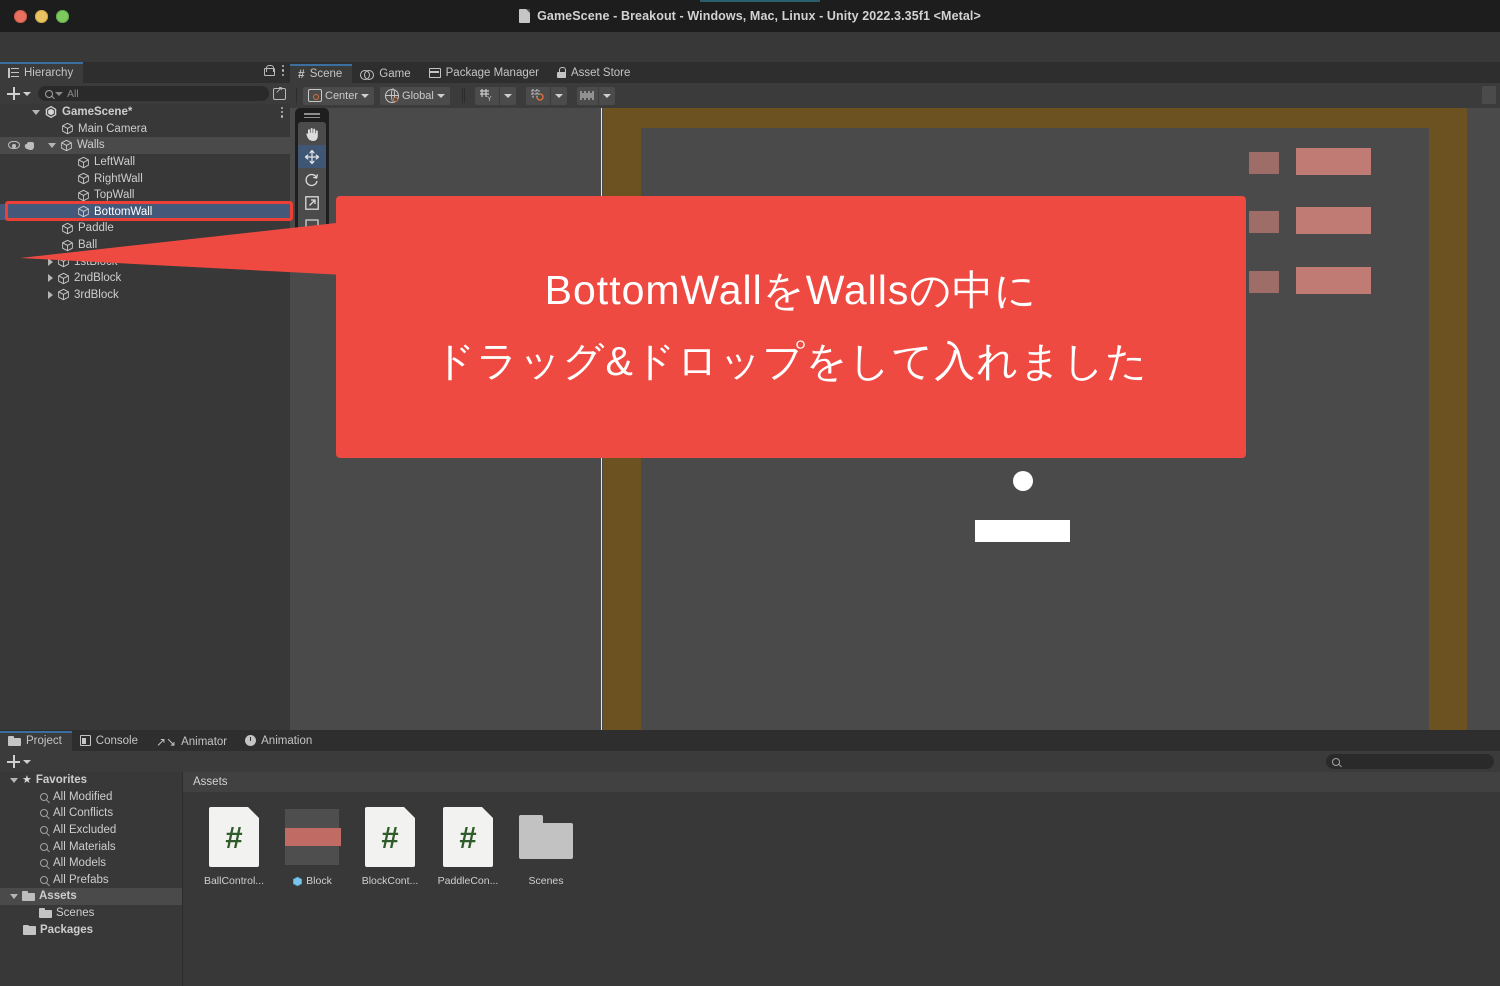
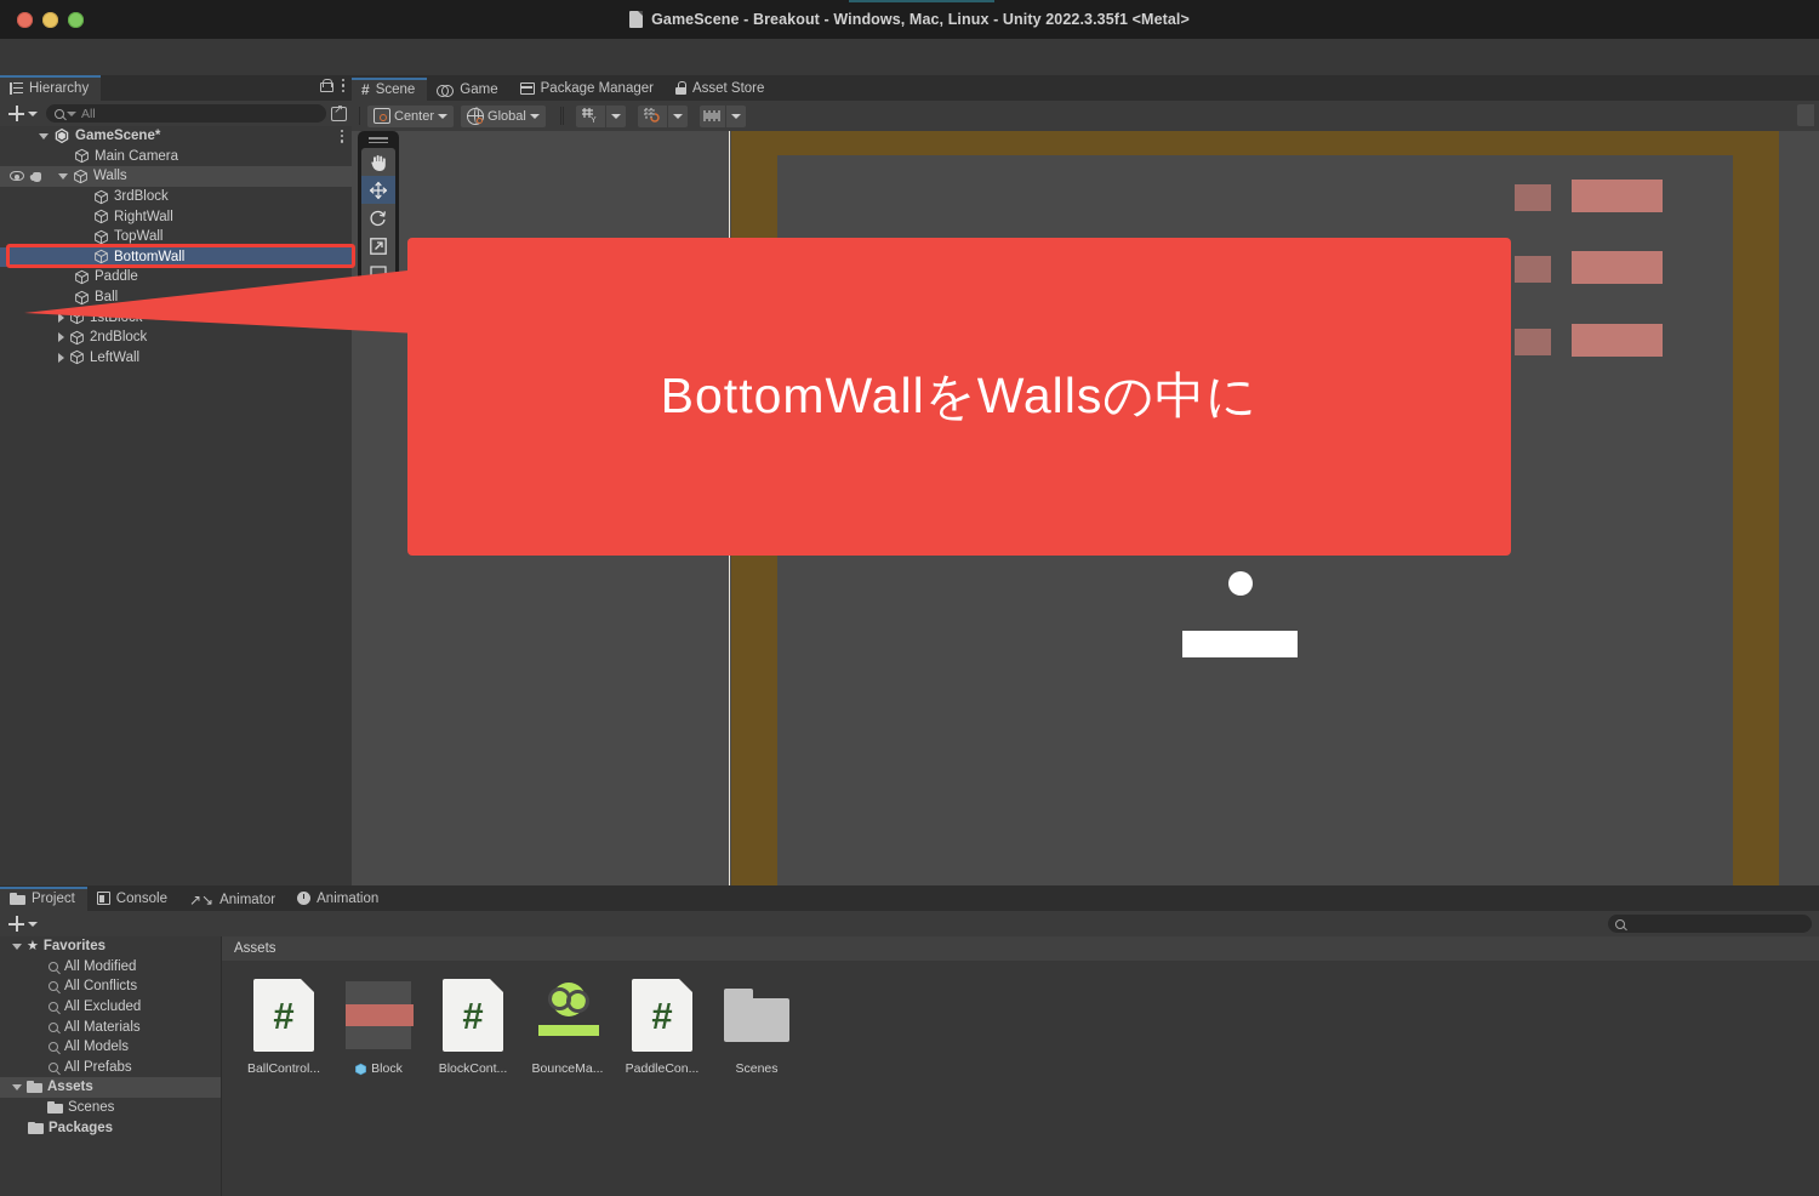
  GameScene - Breakout - Windows, Mac, Linux - Unity 2022.3.35f1 <Metal>
  Hierarchy
  All
  GameScene*
  Main Camera
  Walls
- LeftWall
+ 3rdBlock
  RightWall
  TopWall
  BottomWall
  Paddle
  Ball
  2ndBlock
- 3rdBlock
+ LeftWall
  #
  Scene
  Game
  Package Manager
  Asset Store
  Center
  Global
  BottomWallをWallsの中に
- ドラッグ&ドロップをして入れました
  Project
  Console
  ↗↘
  Animator
  Animation
  ★
  Favorites
  All Modified
  All Conflicts
  All Excluded
  All Materials
  All Models
  All Prefabs
  Assets
  Scenes
  Packages
  Assets
  #
  BallControl...
  Block
  #
  BlockCont...
+ BounceMa...
  #
  PaddleCon...
  Scenes
